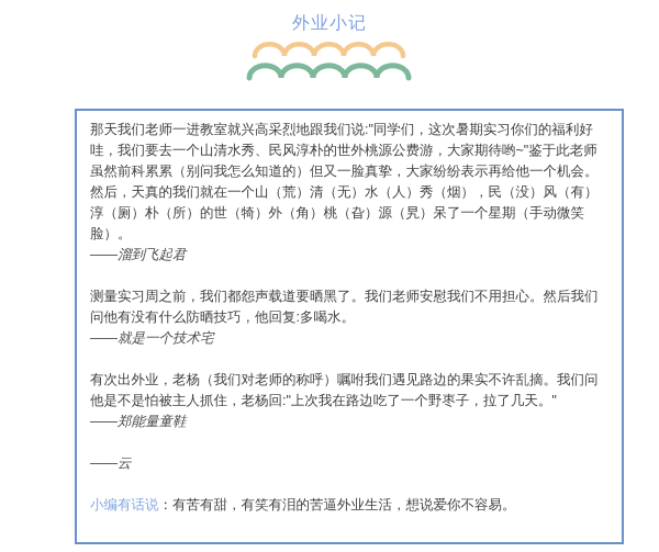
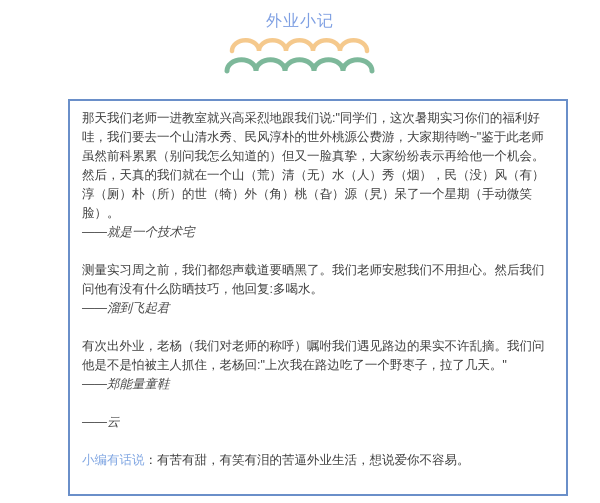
  外业小记
  那天我们老师一进教室就兴高采烈地跟我们说:"同学们，这次暑期实习你们的福利好哇，我们要去一个山清水秀、民风淳朴的世外桃源公费游，大家期待哟~"鉴于此老师虽然前科累累（别问我怎么知道的）但又一脸真挚，大家纷纷表示再给他一个机会。然后，天真的我们就在一个山（荒）清（无）水（人）秀（烟），民（没）风（有）淳（厕）朴（所）的世（犄）外（角）桃（旮）源（旯）呆了一个星期（手动微笑脸）。
- ——溜到飞起君
+ ——就是一个技术宅
  测量实习周之前，我们都怨声载道要晒黑了。我们老师安慰我们不用担心。然后我们问他有没有什么防晒技巧，他回复:多喝水。
- ——就是一个技术宅
+ ——溜到飞起君
  有次出外业，老杨（我们对老师的称呼）嘱咐我们遇见路边的果实不许乱摘。我们问他是不是怕被主人抓住，老杨回:"上次我在路边吃了一个野枣子，拉了几天。"
  ——郑能量童鞋
  ——云
  小编有话说：有苦有甜，有笑有泪的苦逼外业生活，想说爱你不容易。
